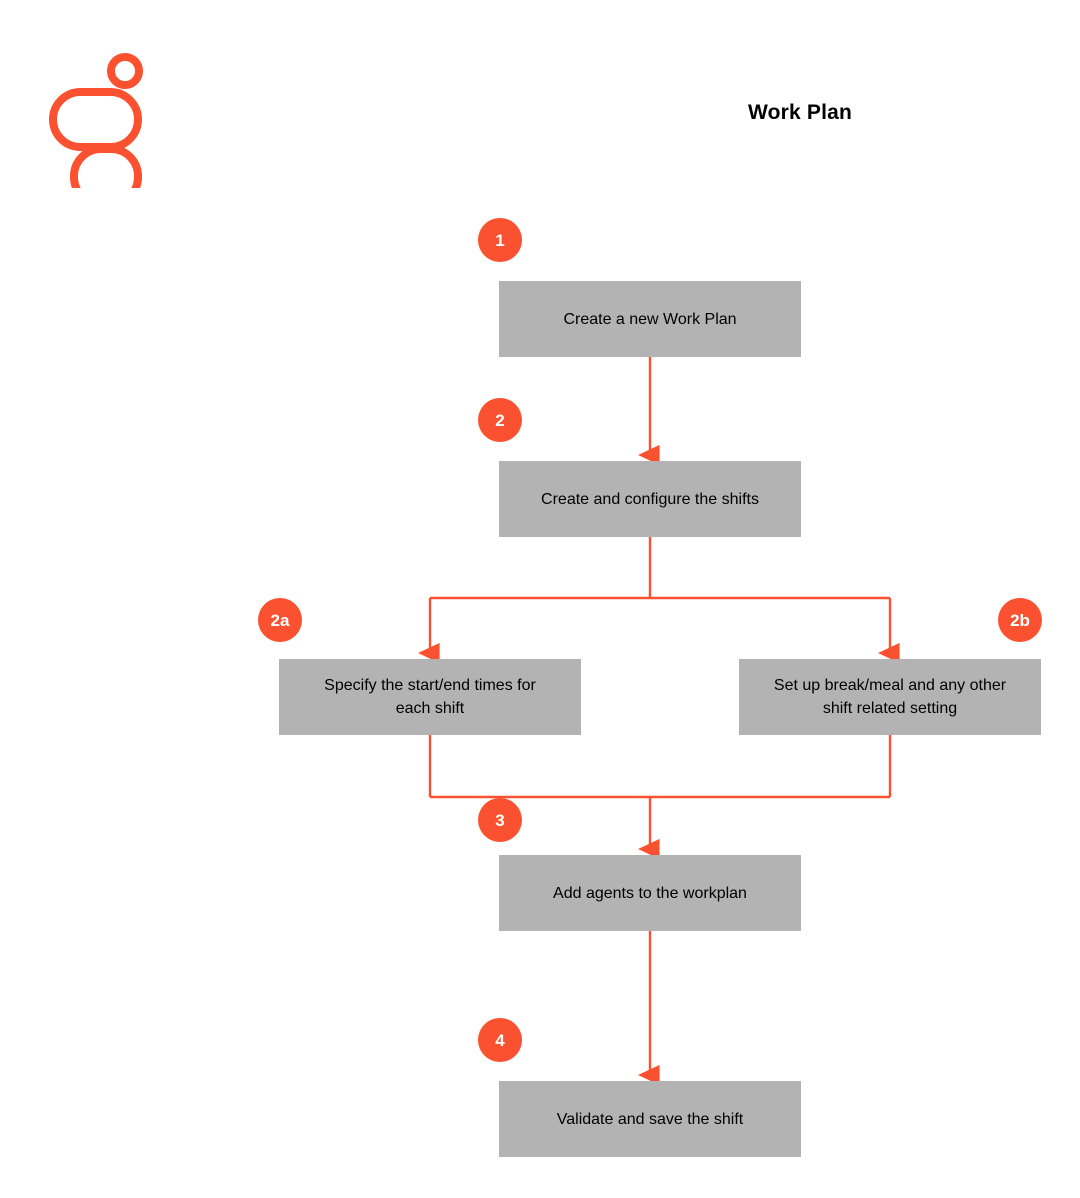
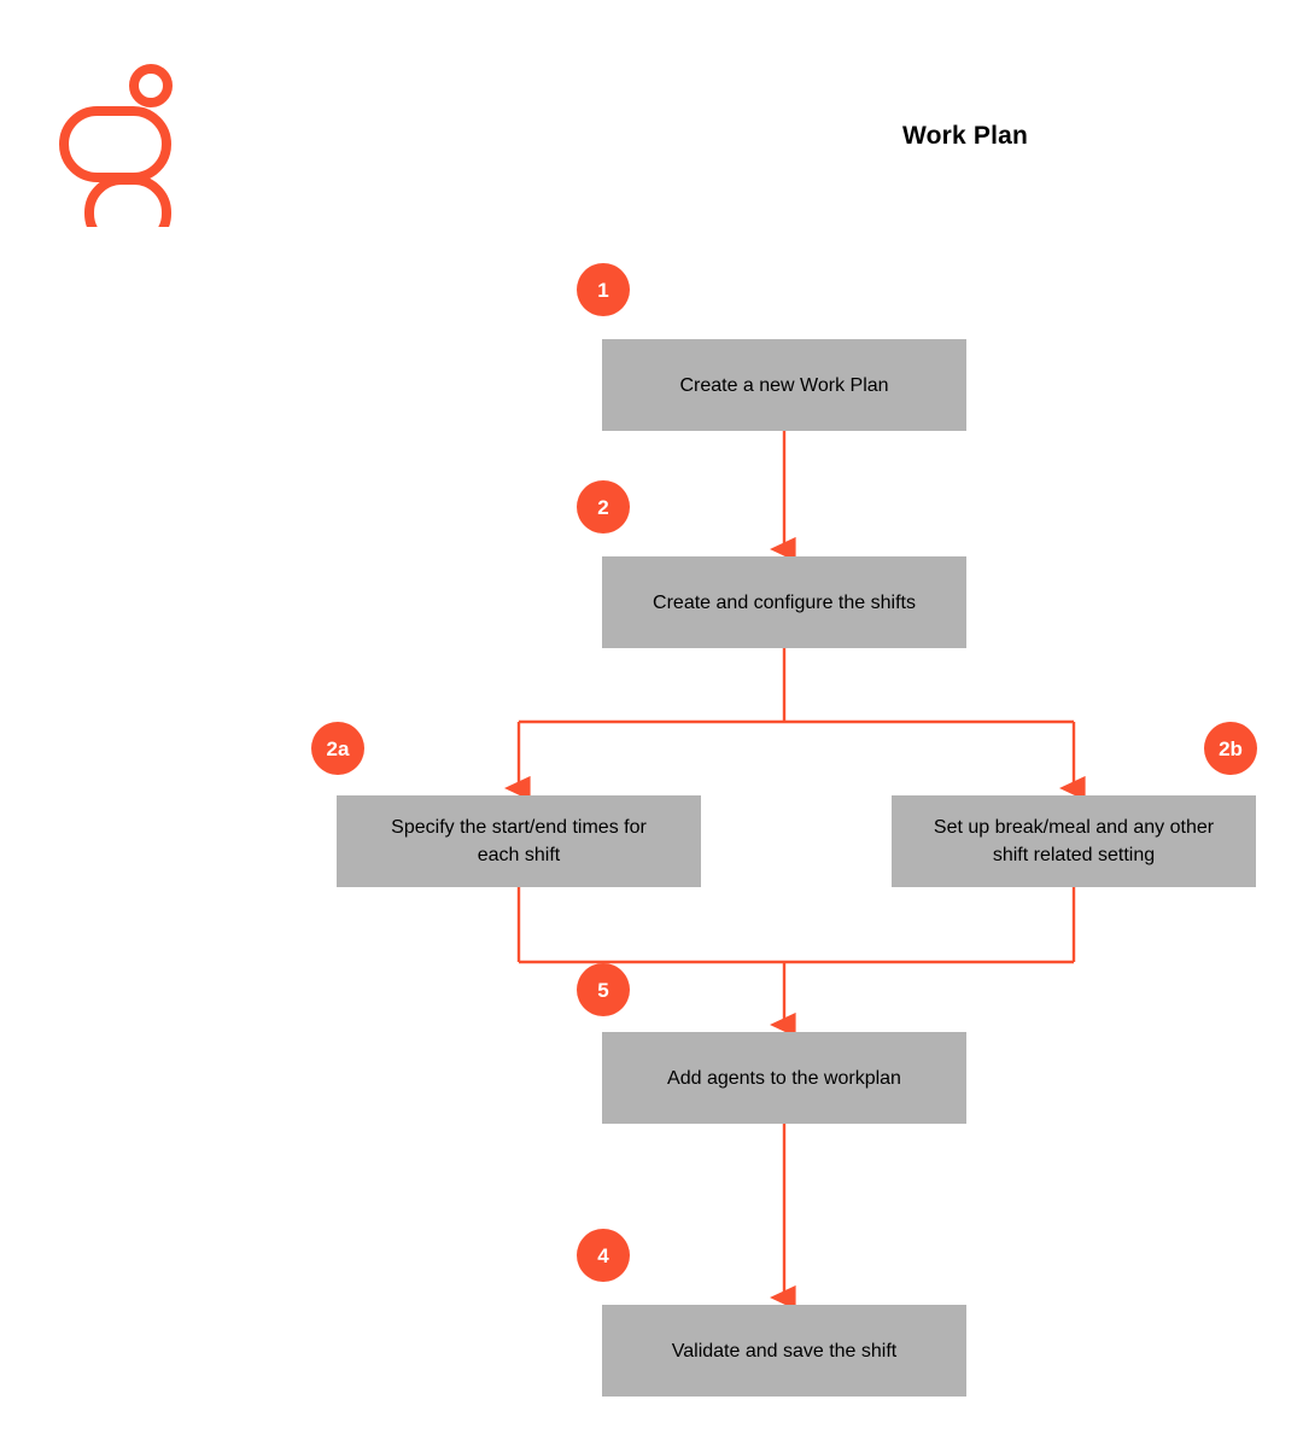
  Work Plan
  1
  Create a new Work Plan
  2
  Create and configure the shifts
  2a
  Specify the start/end times for
  each shift
  2b
  Set up break/meal and any other
  shift related setting
- 3
+ 5
  Add agents to the workplan
  4
  Validate and save the shift
